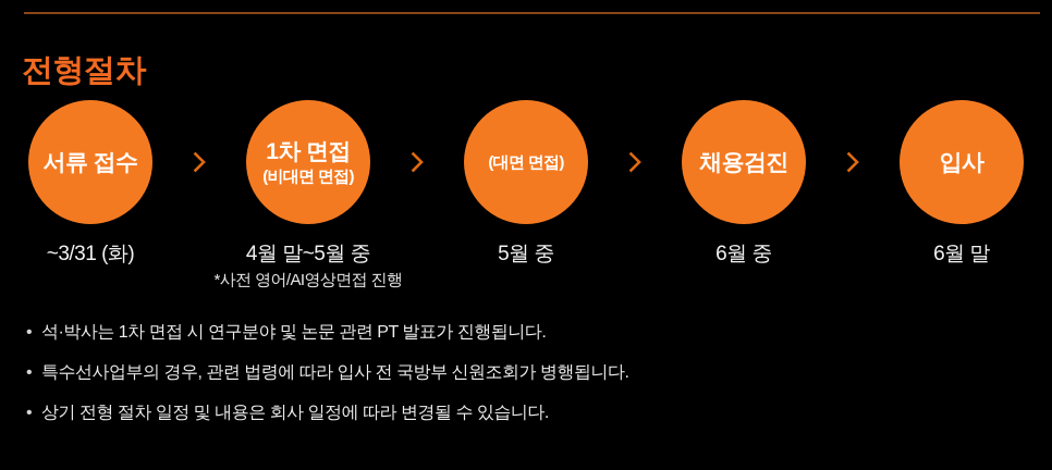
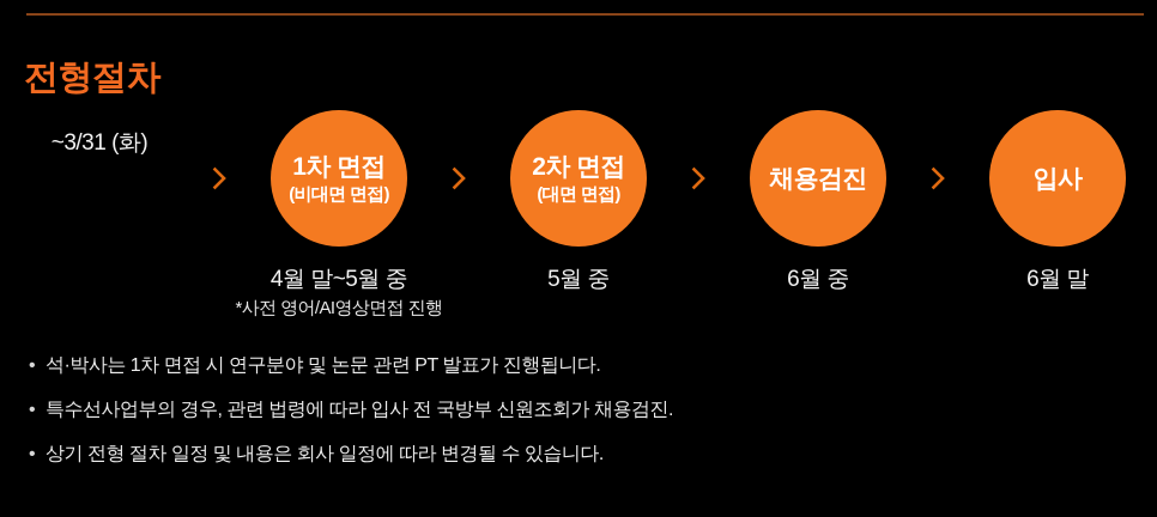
  전형절차
- 서류 접수
  ~3/31 (화)
  1차 면접
  (비대면 면접)
  4월 말~5월 중
  *사전 영어/AI영상면접 진행
+ 2차 면접
  (대면 면접)
  5월 중
  채용검진
  6월 중
  입사
  6월 말
  •
  석·박사는 1차 면접 시 연구분야 및 논문 관련 PT 발표가 진행됩니다.
  •
- 특수선사업부의 경우, 관련 법령에 따라 입사 전 국방부 신원조회가 병행됩니다.
+ 특수선사업부의 경우, 관련 법령에 따라 입사 전 국방부 신원조회가 채용검진.
  •
  상기 전형 절차 일정 및 내용은 회사 일정에 따라 변경될 수 있습니다.
